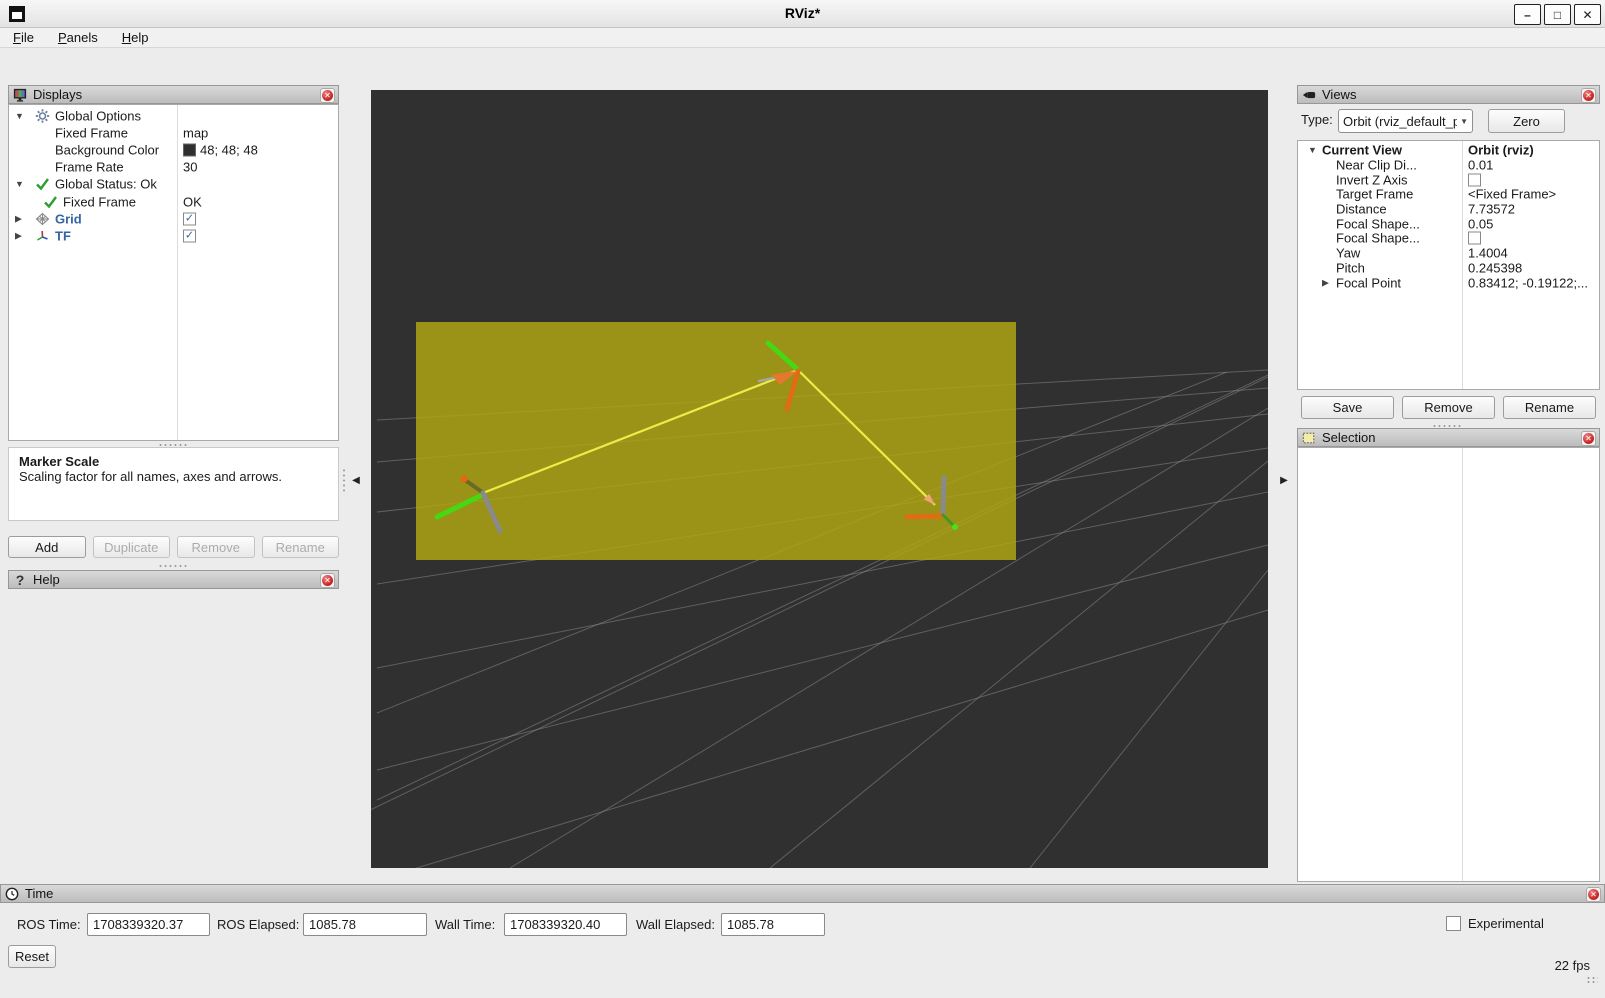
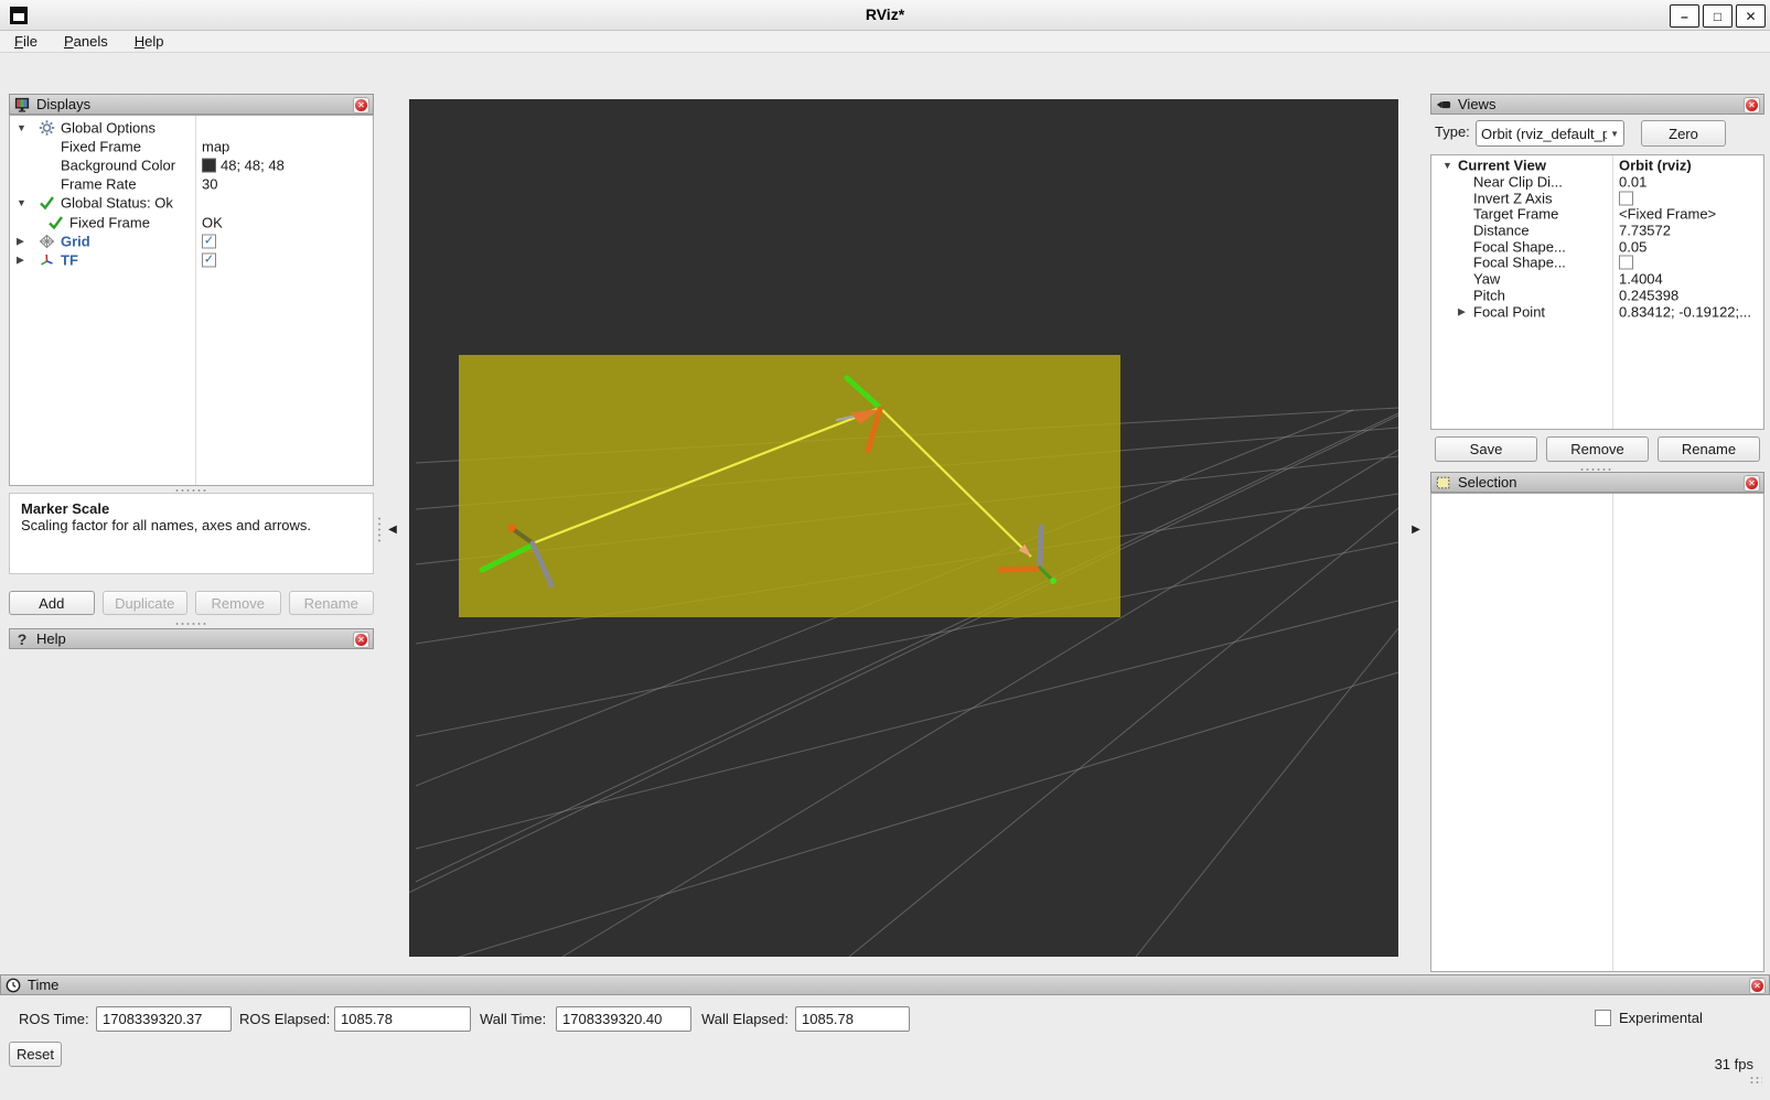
  RViz*
  –
  □
  ✕
  File
  Panels
  Help
  Displays
  ✕
  ▼
  Global Options
  Fixed Frame
  map
  Background Color
  48; 48; 48
  Frame Rate
  30
  ▼
  Global Status: Ok
  Fixed Frame
  OK
  ▶
  Grid
  ✓
  ▶
  TF
  ✓
  Marker Scale
  Scaling factor for all names, axes and arrows.
  Add
  Duplicate
  Remove
  Rename
  ?
  Help
  ✕
  ◀
  ▶
  Views
  ✕
  Type:
  Orbit (rviz_default_p
  ▼
  Zero
  ▼
  Current View
  Orbit (rviz)
  Near Clip Di...
  0.01
  Invert Z Axis
  Target Frame
  <Fixed Frame>
  Distance
  7.73572
  Focal Shape...
  0.05
  Focal Shape...
  Yaw
  1.4004
  Pitch
  0.245398
  ▶
  Focal Point
  0.83412; -0.19122;...
  Save
  Remove
  Rename
  Selection
  ✕
  Time
  ✕
  ROS Time:
  1708339320.37
  ROS Elapsed:
  1085.78
  Wall Time:
  1708339320.40
  Wall Elapsed:
  1085.78
  Experimental
  Reset
- 22 fps
+ 31 fps
